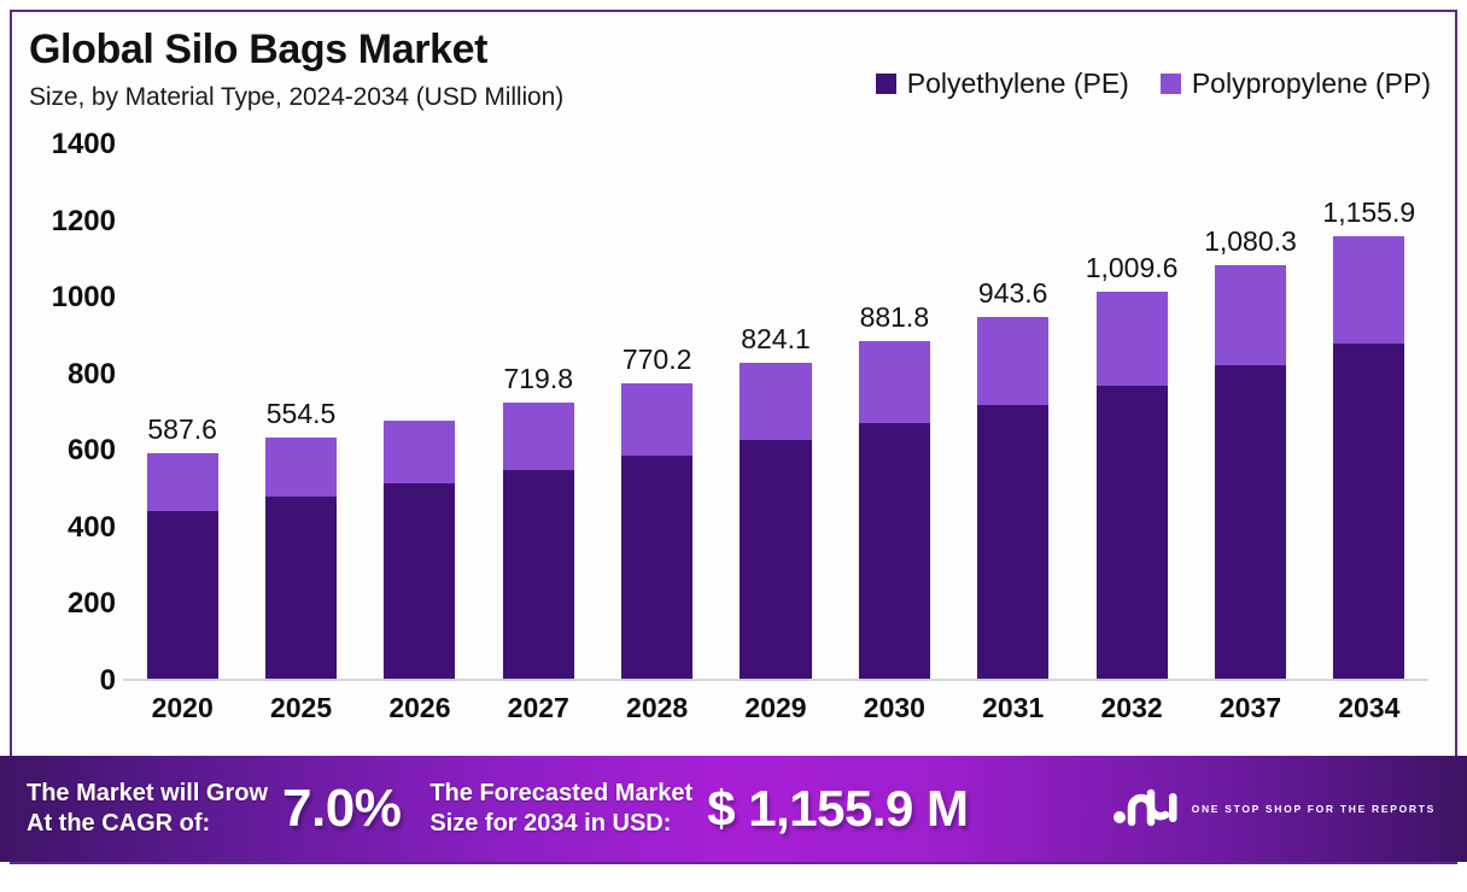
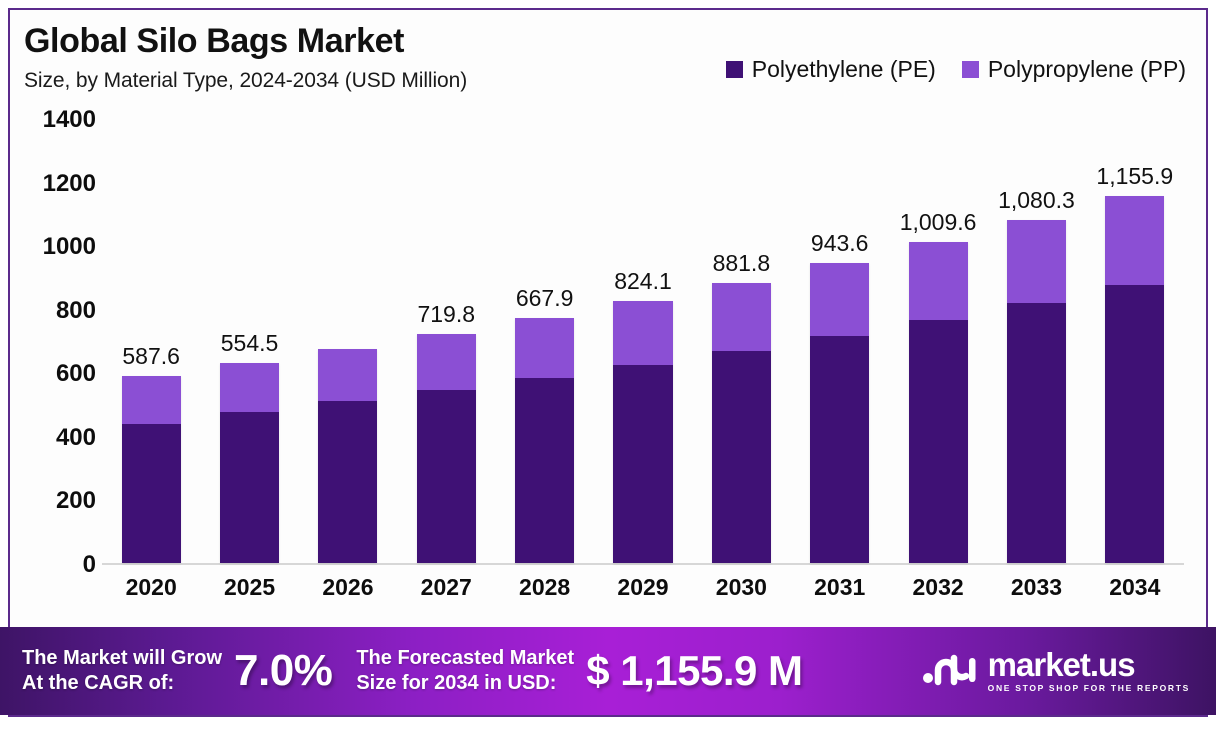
  Global Silo Bags Market
  Size, by Material Type, 2024-2034 (USD Million)
  Polyethylene (PE)
  Polypropylene (PP)
  1400
  1200
  1000
  800
  600
  400
  200
  0
  587.6
  554.5
  719.8
- 770.2
+ 667.9
  824.1
  881.8
  943.6
  1,009.6
  1,080.3
  1,155.9
  2020
  2025
  2026
  2027
  2028
  2029
  2030
  2031
  2032
- 2037
+ 2033
  2034
  The Market will Grow
  At the CAGR of:
  7.0%
  The Forecasted Market
  Size for 2034 in USD:
  $ 1,155.9 M
+ market.us
  ONE STOP SHOP FOR THE REPORTS
